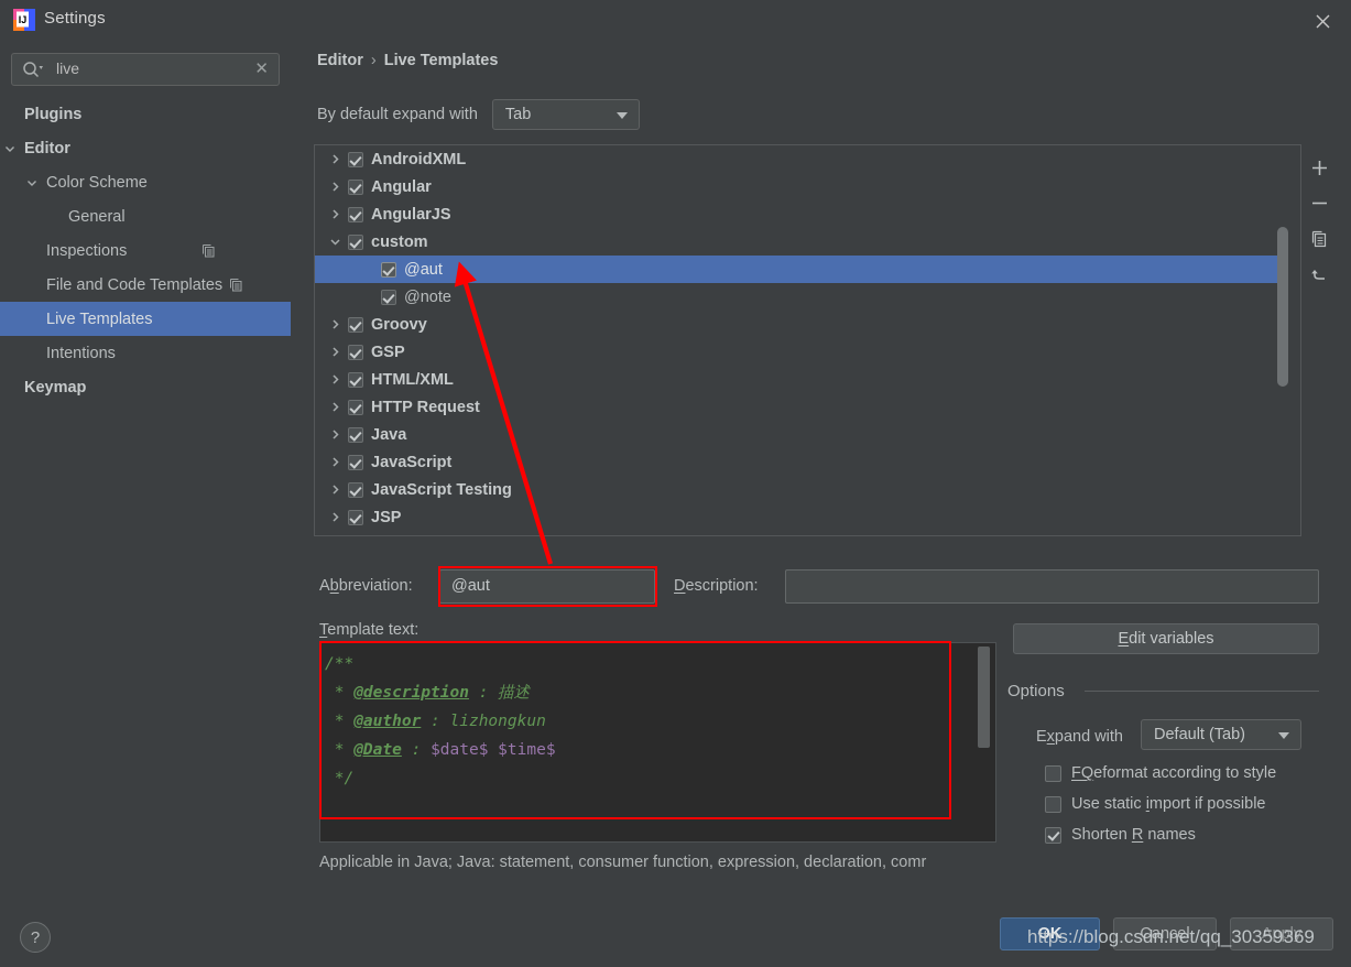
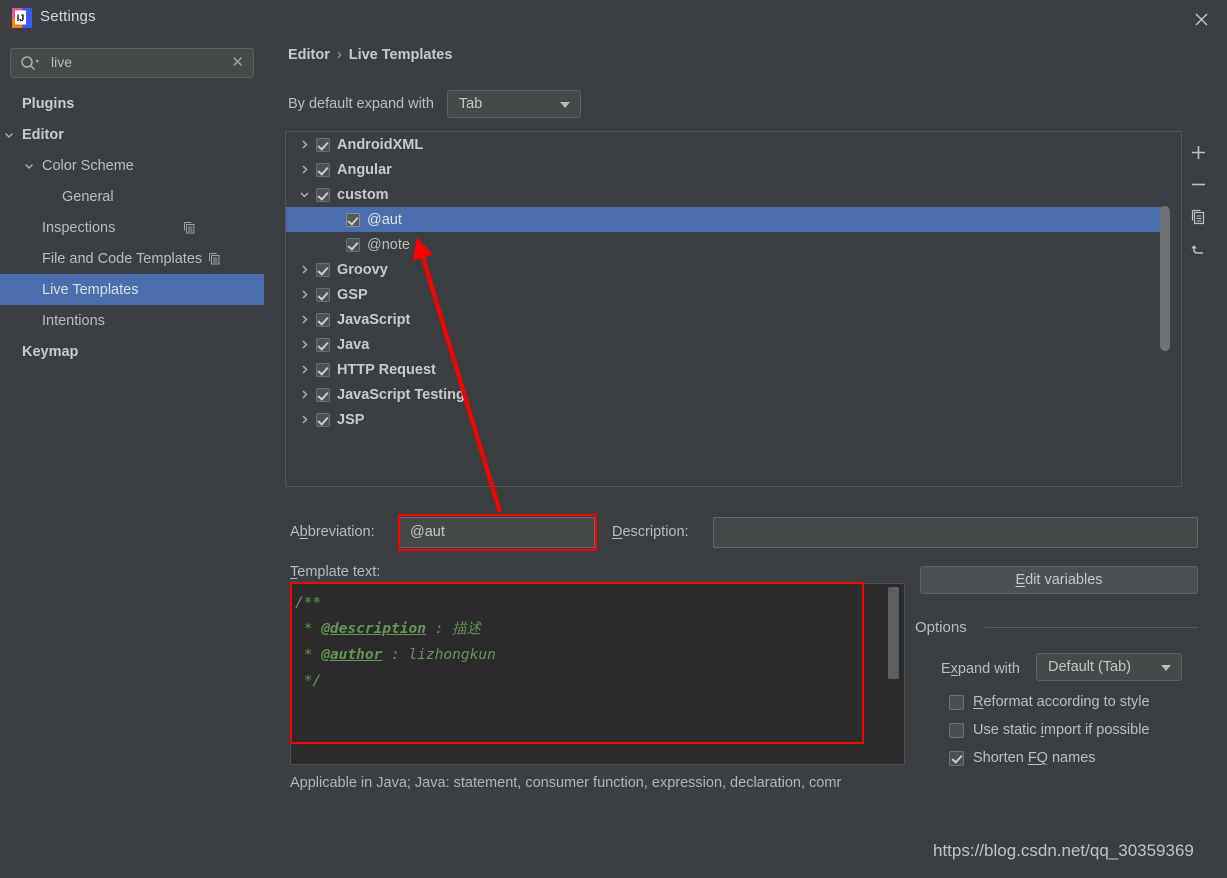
  IJ
  Settings
  live
  ✕
  Plugins
  Editor
  Color Scheme
  General
  Inspections
  File and Code Templates
  Live Templates
  Intentions
  Keymap
  Editor › Live Templates
  By default expand with
  Tab
  AndroidXML
  Angular
- AngularJS
  custom
  @aut
  @note
  Groovy
  GSP
- HTML/XML
- HTTP Request
+ JavaScript
  Java
- JavaScript
+ HTTP Request
  JavaScript Testing
  JSP
  Abbreviation:
  @aut
  Description:
  Template text:
  /**
  * @description : 描述
  * @author : lizhongkun
- * @Date : $date$ $time$
  */
  Applicable in Java; Java: statement, consumer function, expression, declaration, comr
  Edit variables
  Options
  Expand with
  Default (Tab)
- FQeformat according to style
+ Reformat according to style
  Use static import if possible
- Shorten R names
+ Shorten FQ names
- ?
- OK
- Cancel
- Apply
  https://blog.csdn.net/qq_30359369
